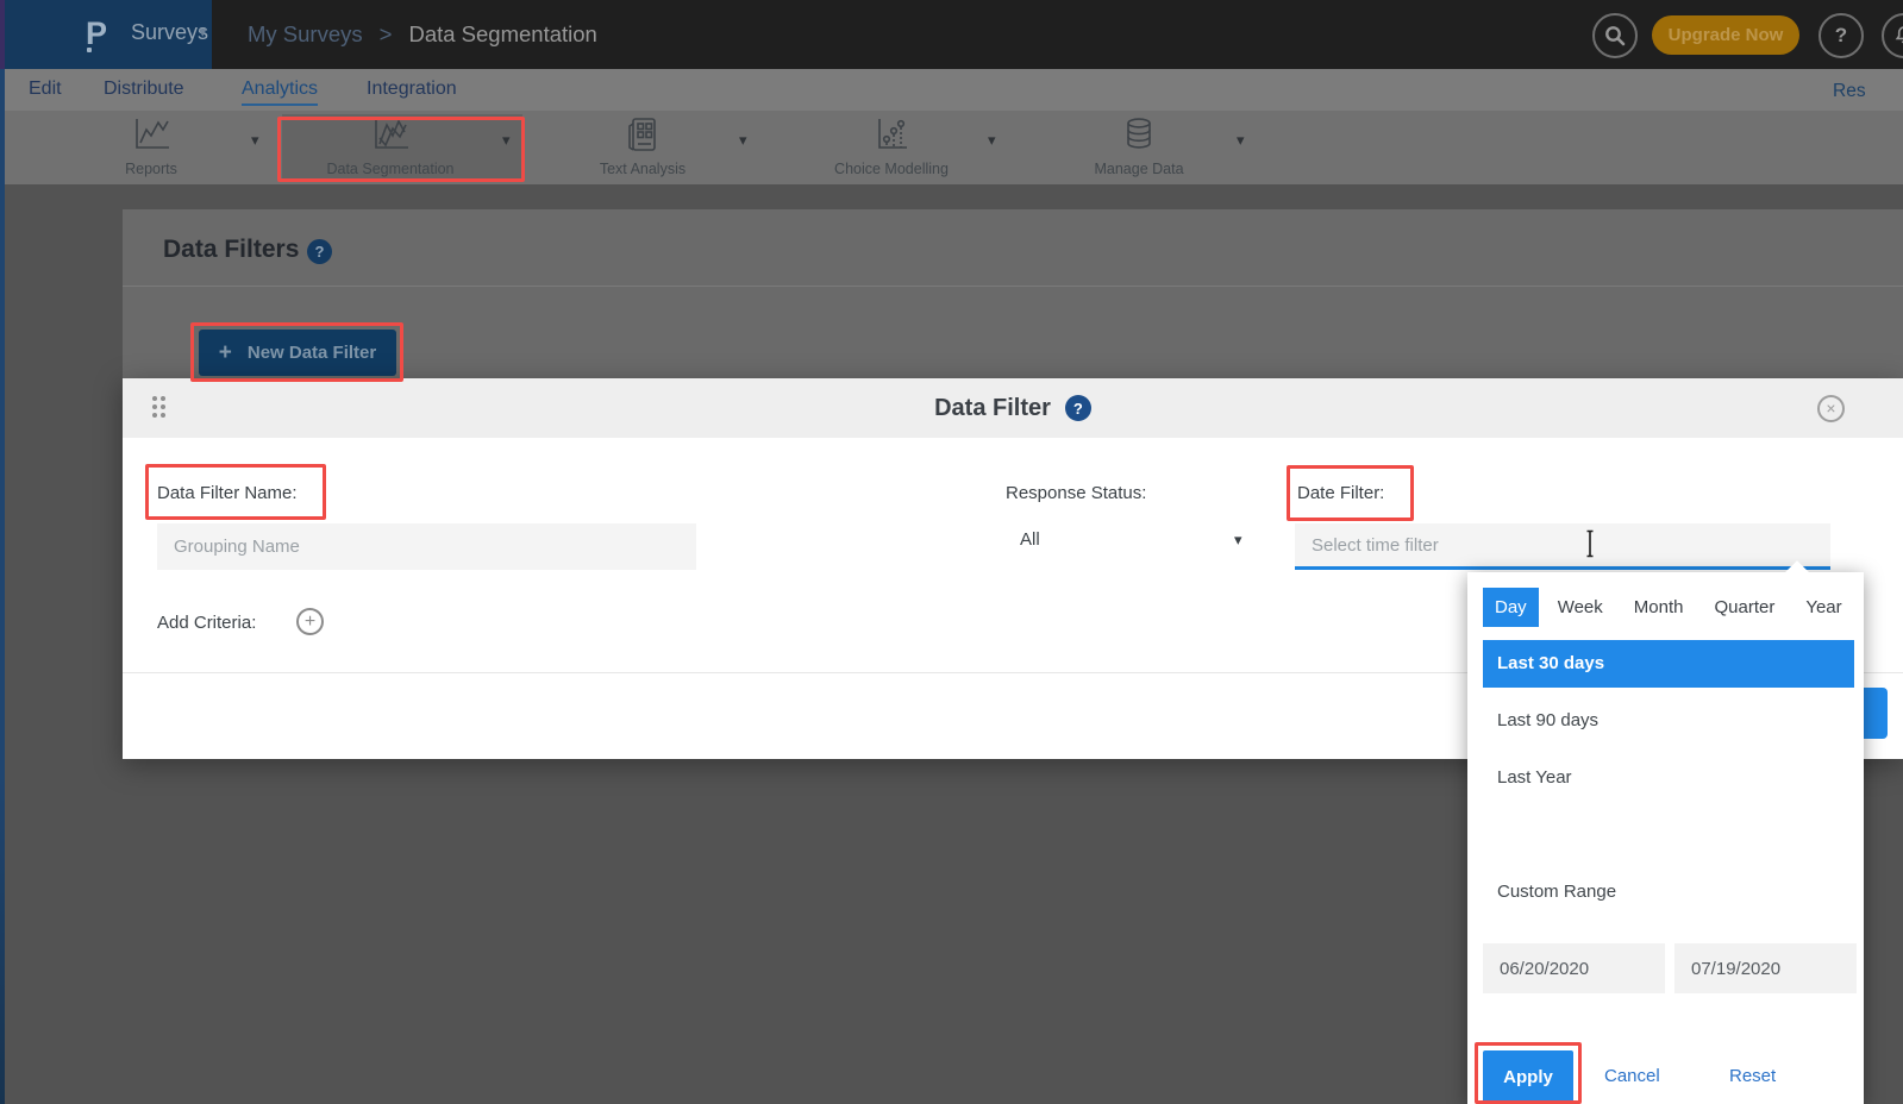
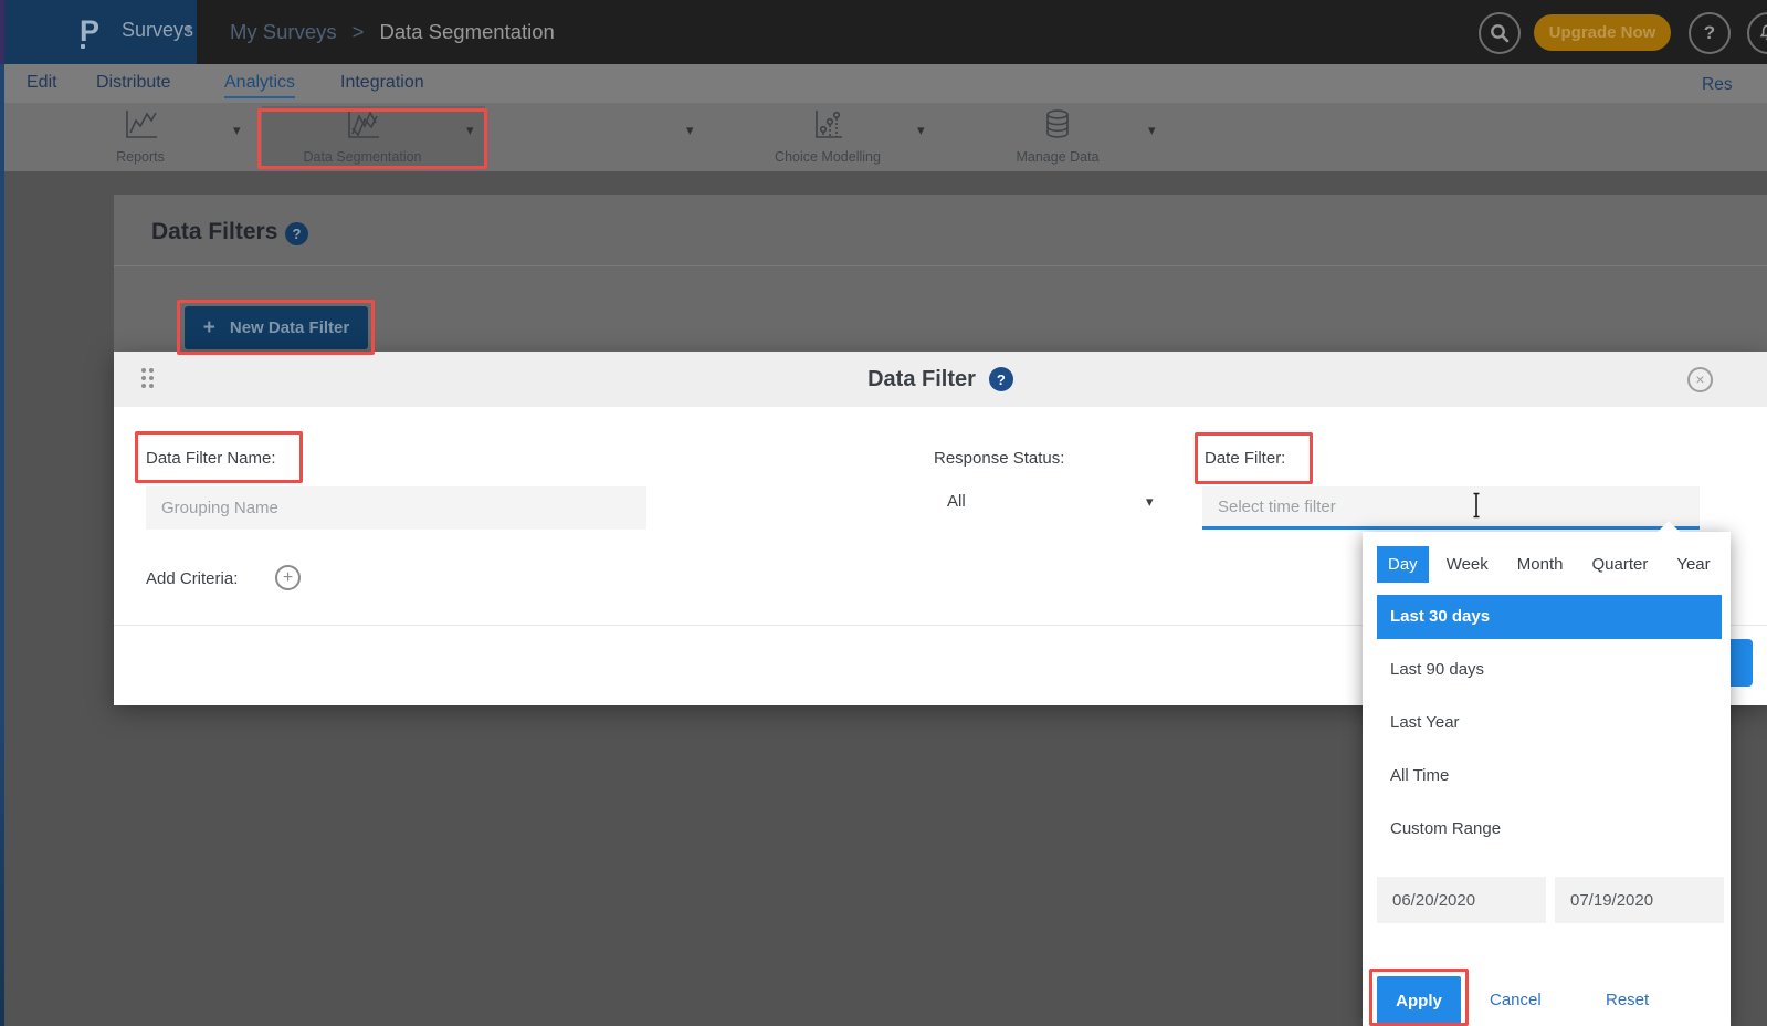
  P
  Surveys
  ▾
  My Surveys
  >
  Data Segmentation
  Upgrade Now
  ?
  Edit
  Distribute
  Analytics
  Integration
  Res
  Reports
  ▾
  Data Segmentation
  ▾
- Text Analysis
  ▾
  Choice Modelling
  ▾
  Manage Data
  ▾
  Data Filters
  ?
  +
  New Data Filter
  Data Filter
  ?
  ×
  Data Filter Name:
  Grouping Name
  Response Status:
  All
  ▾
  Date Filter:
  Select time filter
  Add Criteria:
  +
  Day
  Week
  Month
  Quarter
  Year
  Last 30 days
  Last 90 days
  Last Year
+ All Time
  Custom Range
  06/20/2020
  07/19/2020
  Apply
  Cancel
  Reset
